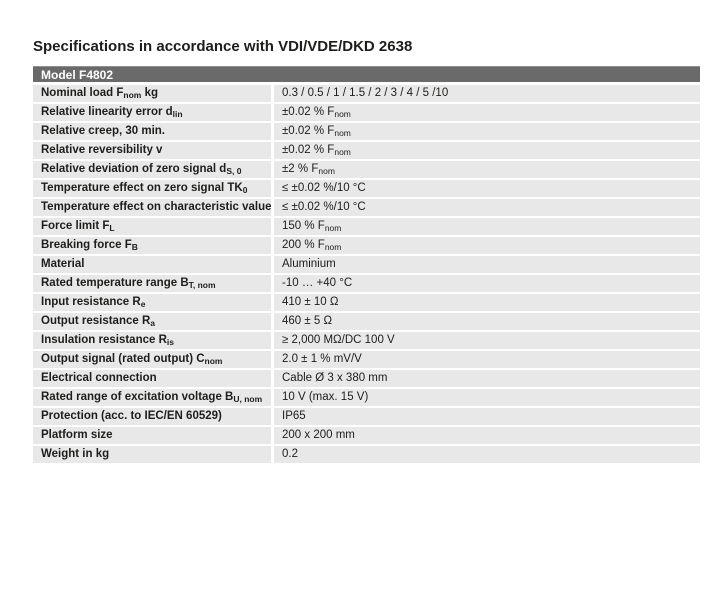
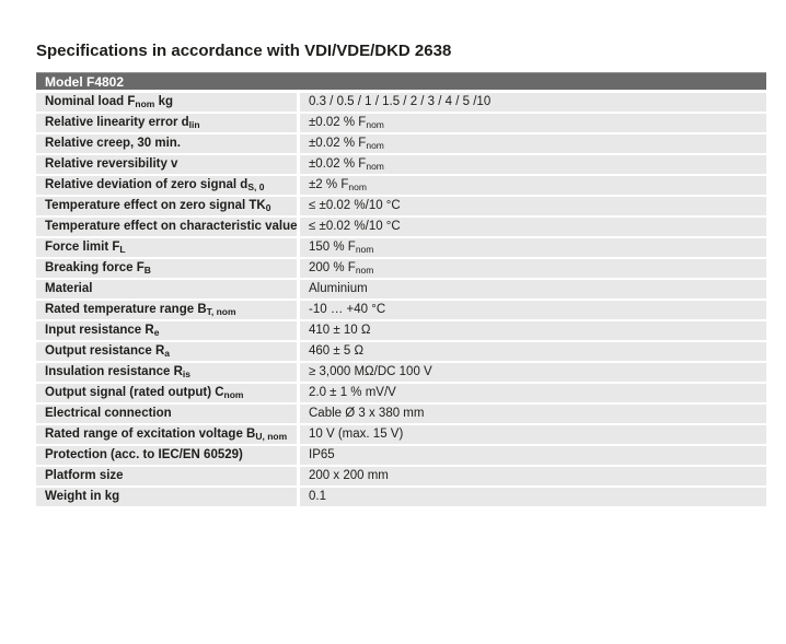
  Specifications in accordance with VDI/VDE/DKD 2638
  Model F4802
  Nominal load Fnom kg
  0.3 / 0.5 / 1 / 1.5 / 2 / 3 / 4 / 5 /10
  Relative linearity error dlin
  ±0.02 % Fnom
  Relative creep, 30 min.
  ±0.02 % Fnom
  Relative reversibility v
  ±0.02 % Fnom
  Relative deviation of zero signal dS, 0
  ±2 % Fnom
  Temperature effect on zero signal TK0
  ≤ ±0.02 %/10 °C
  Temperature effect on characteristic value
  ≤ ±0.02 %/10 °C
  Force limit FL
  150 % Fnom
  Breaking force FB
  200 % Fnom
  Material
  Aluminium
  Rated temperature range BT, nom
  -10 … +40 °C
  Input resistance Re
  410 ± 10 Ω
  Output resistance Ra
  460 ± 5 Ω
  Insulation resistance Ris
- ≥ 2,000 MΩ/DC 100 V
+ ≥ 3,000 MΩ/DC 100 V
  Output signal (rated output) Cnom
  2.0 ± 1 % mV/V
  Electrical connection
  Cable Ø 3 x 380 mm
  Rated range of excitation voltage BU, nom
  10 V (max. 15 V)
  Protection (acc. to IEC/EN 60529)
  IP65
  Platform size
  200 x 200 mm
  Weight in kg
- 0.2
+ 0.1
